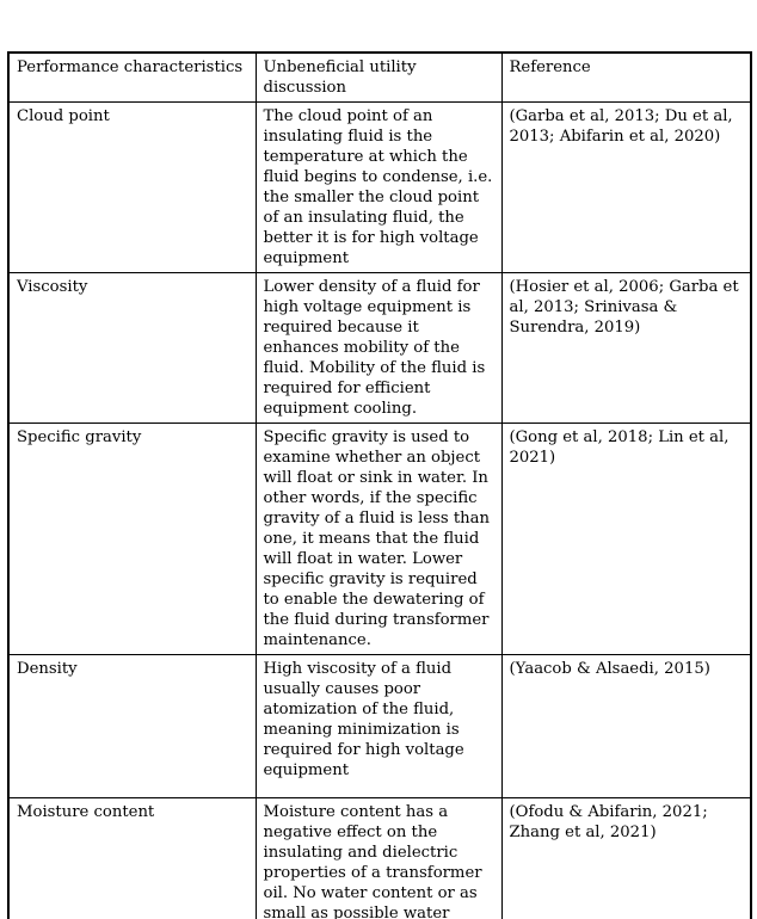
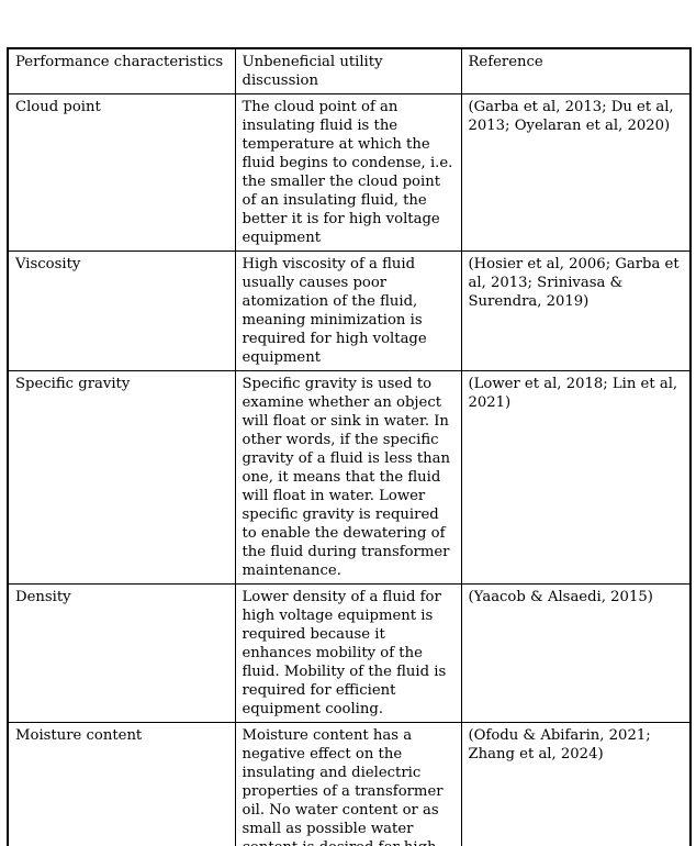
  Performance characteristics	Unbeneficial utility discussion	Reference
- Cloud point	The cloud point of an insulating fluid is the temperature at which the fluid begins to condense, i.e. the smaller the cloud point of an insulating fluid, the better it is for high voltage equipment	(Garba et al, 2013; Du et al, 2013; Abifarin et al, 2020)
+ Cloud point	The cloud point of an insulating fluid is the temperature at which the fluid begins to condense, i.e. the smaller the cloud point of an insulating fluid, the better it is for high voltage equipment	(Garba et al, 2013; Du et al, 2013; Oyelaran et al, 2020)
- Viscosity	Lower density of a fluid for high voltage equipment is required because it enhances mobility of the fluid. Mobility of the fluid is required for efficient equipment cooling.	(Hosier et al, 2006; Garba et al, 2013; Srinivasa & Surendra, 2019)
+ Viscosity	High viscosity of a fluid usually causes poor atomization of the fluid, meaning minimization is required for high voltage equipment	(Hosier et al, 2006; Garba et al, 2013; Srinivasa & Surendra, 2019)
- Specific gravity	Specific gravity is used to examine whether an object will float or sink in water. In other words, if the specific gravity of a fluid is less than one, it means that the fluid will float in water. Lower specific gravity is required to enable the dewatering of the fluid during transformer maintenance.	(Gong et al, 2018; Lin et al, 2021)
+ Specific gravity	Specific gravity is used to examine whether an object will float or sink in water. In other words, if the specific gravity of a fluid is less than one, it means that the fluid will float in water. Lower specific gravity is required to enable the dewatering of the fluid during transformer maintenance.	(Lower et al, 2018; Lin et al, 2021)
- Density	High viscosity of a fluid usually causes poor atomization of the fluid, meaning minimization is required for high voltage equipment	(Yaacob & Alsaedi, 2015)
+ Density	Lower density of a fluid for high voltage equipment is required because it enhances mobility of the fluid. Mobility of the fluid is required for efficient equipment cooling.	(Yaacob & Alsaedi, 2015)
- Moisture content	Moisture content has a negative effect on the insulating and dielectric properties of a transformer oil. No water content or as small as possible water	(Ofodu & Abifarin, 2021; Zhang et al, 2021)
+ Moisture content	Moisture content has a negative effect on the insulating and dielectric properties of a transformer oil. No water content or as small as possible water	(Ofodu & Abifarin, 2021; Zhang et al, 2024)
